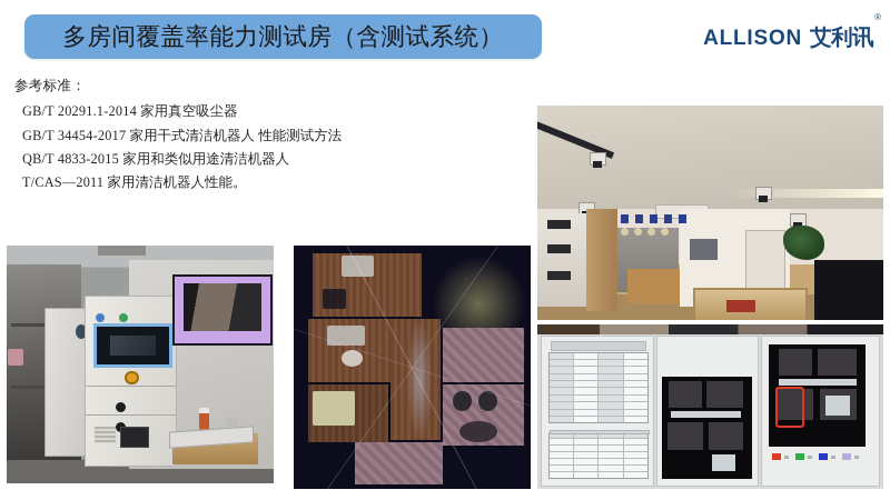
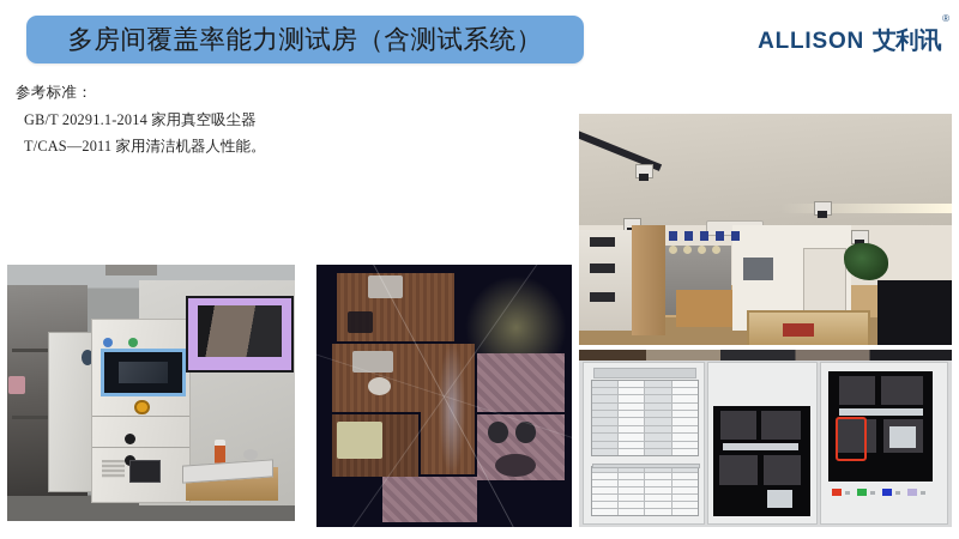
  多房间覆盖率能力测试房（含测试系统）
  ALLISON
  艾利讯
  ®
  参考标准：
  GB/T 20291.1-2014 家用真空吸尘器
- GB/T 34454-2017 家用干式清洁机器人 性能测试方法
- QB/T 4833-2015 家用和类似用途清洁机器人
  T/CAS—2011 家用清洁机器人性能。
